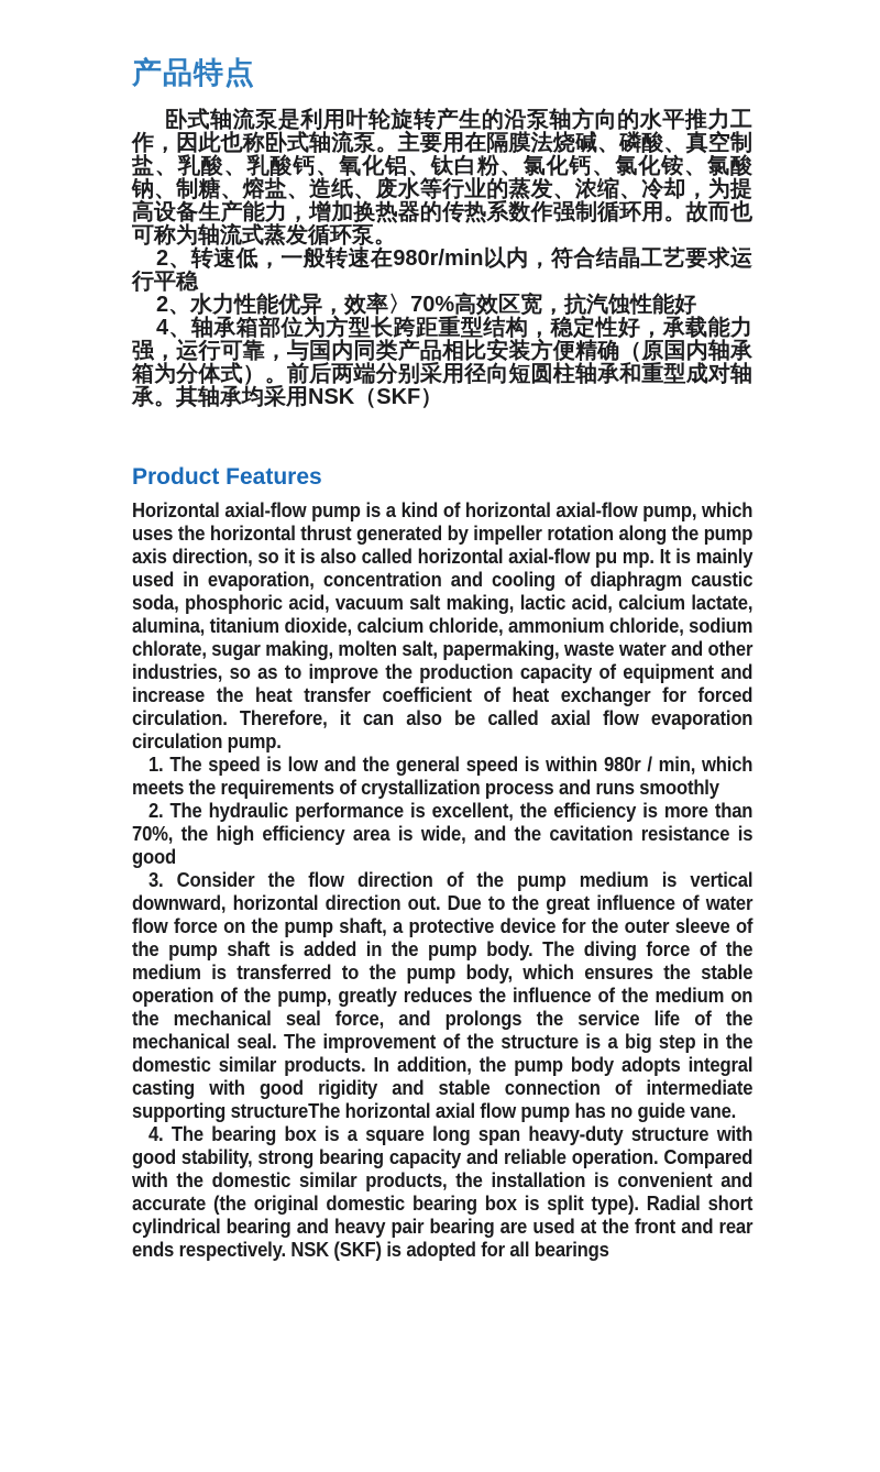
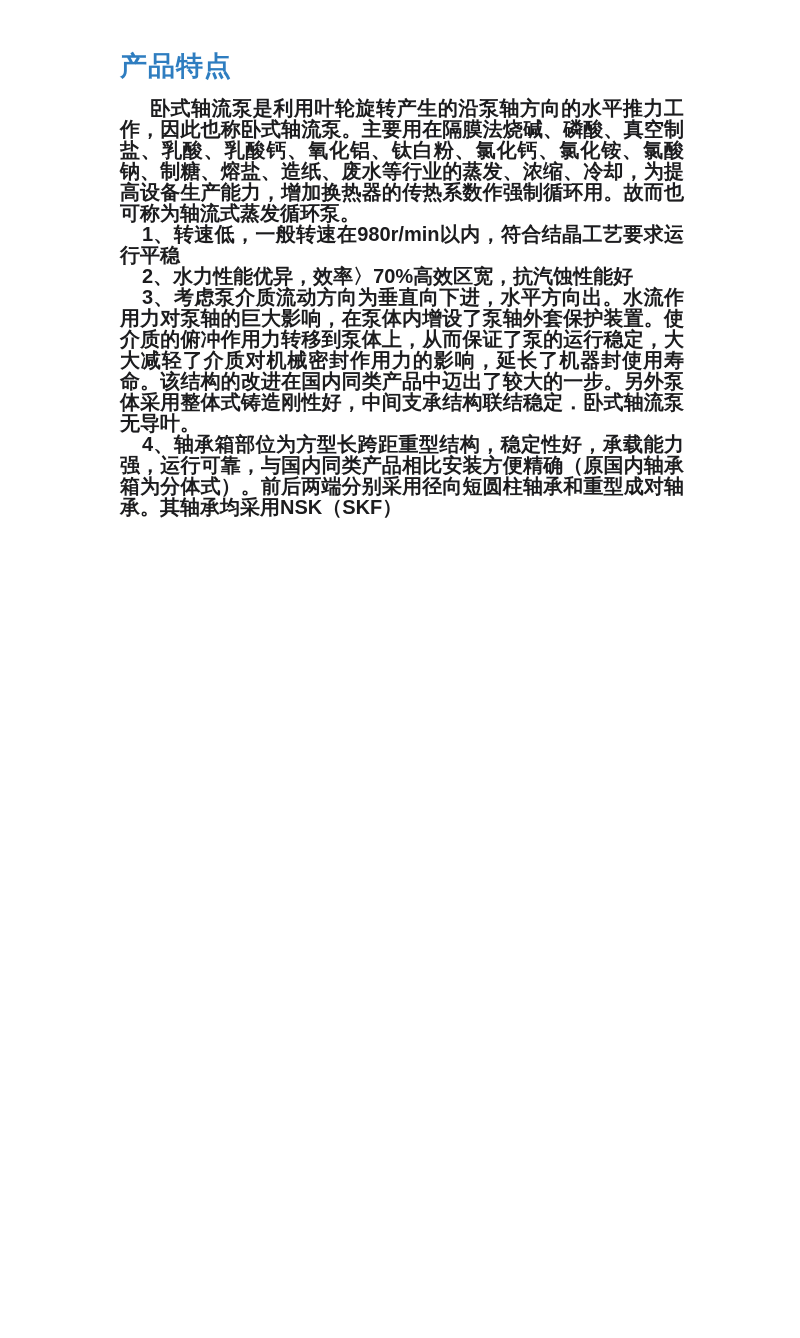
  产品特点
  卧式轴流泵是利用叶轮旋转产生的沿泵轴方向的水平推力工作，因此也称卧式轴流泵。主要用在隔膜法烧碱、磷酸、真空制盐、乳酸、乳酸钙、氧化铝、钛白粉、氯化钙、氯化铵、氯酸钠、制糖、熔盐、造纸、废水等行业的蒸发、浓缩、冷却，为提高设备生产能力，增加换热器的传热系数作强制循环用。故而也可称为轴流式蒸发循环泵。
- 2、转速低，一般转速在980r/min以内，符合结晶工艺要求运行平稳
+ 1、转速低，一般转速在980r/min以内，符合结晶工艺要求运行平稳
  2、水力性能优异，效率〉70%高效区宽，抗汽蚀性能好
+ 3、考虑泵介质流动方向为垂直向下进，水平方向出。水流作用力对泵轴的巨大影响，在泵体内增设了泵轴外套保护装置。使介质的俯冲作用力转移到泵体上，从而保证了泵的运行稳定，大大减轻了介质对机械密封作用力的影响，延长了机器封使用寿命。该结构的改进在国内同类产品中迈出了较大的一步。另外泵体采用整体式铸造刚性好，中间支承结构联结稳定．卧式轴流泵无导叶。
  4、轴承箱部位为方型长跨距重型结构，稳定性好，承载能力强，运行可靠，与国内同类产品相比安装方便精确（原国内轴承箱为分体式）。前后两端分别采用径向短圆柱轴承和重型成对轴承。其轴承均采用NSK（SKF）
- Product Features
- Horizontal axial-flow pump is a kind of horizontal axial-flow pump, which uses the horizontal thrust generated by impeller rotation along the pump axis direction, so it is also called horizontal axial-flow pu mp. It is mainly used in evaporation, concentration and cooling of diaphragm caustic soda, phosphoric acid, vacuum salt making, lactic acid, calcium lactate, alumina, titanium dioxide, calcium chloride, ammonium chloride, sodium chlorate, sugar making, molten salt, papermaking, waste water and other industries, so as to improve the production capacity of equipment and increase the heat transfer coefficient of heat exchanger for forced circulation. Therefore, it can also be called axial flow evaporation circulation pump.
- 1. The speed is low and the general speed is within 980r / min, which meets the requirements of crystallization process and runs smoothly
- 2. The hydraulic performance is excellent, the efficiency is more than 70%, the high efficiency area is wide, and the cavitation resistance is good
- 3. Consider the flow direction of the pump medium is vertical downward, horizontal direction out. Due to the great influence of water flow force on the pump shaft, a protective device for the outer sleeve of the pump shaft is added in the pump body. The diving force of the medium is transferred to the pump body, which ensures the stable operation of the pump, greatly reduces the influence of the medium on the mechanical seal force, and prolongs the service life of the mechanical seal. The improvement of the structure is a big step in the domestic similar products. In addition, the pump body adopts integral casting with good rigidity and stable connection of intermediate supporting structureThe horizontal axial flow pump has no guide vane.
- 4. The bearing box is a square long span heavy-duty structure with good stability, strong bearing capacity and reliable operation. Compared with the domestic similar products, the installation is convenient and accurate (the original domestic bearing box is split type). Radial short cylindrical bearing and heavy pair bearing are used at the front and rear ends respectively. NSK (SKF) is adopted for all bearings
